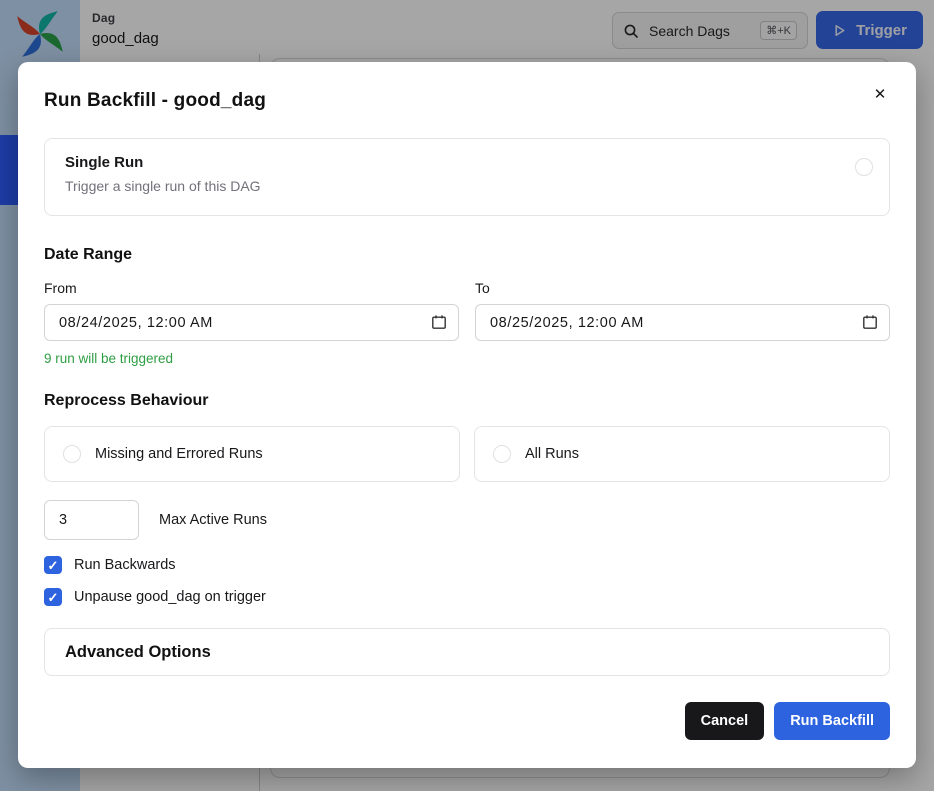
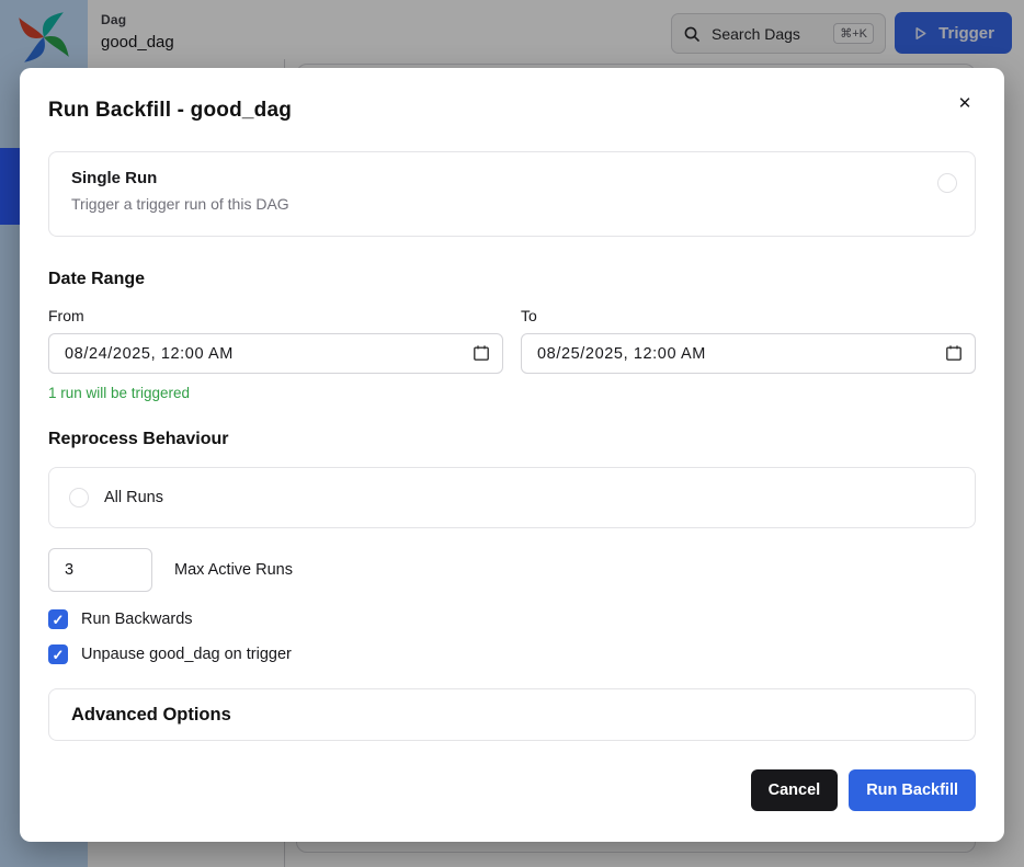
  Dag
  good_dag
  Search Dags
  ⌘+K
  Trigger
  Run Backfill - good_dag
  ✕
  Single Run
- Trigger a single run of this DAG
+ Trigger a trigger run of this DAG
  Date Range
  From
  08/24/2025, 12:00 AM
  To
  08/25/2025, 12:00 AM
- 9 run will be triggered
+ 1 run will be triggered
  Reprocess Behaviour
- Missing and Errored Runs
  All Runs
  3
  Max Active Runs
  ✓
  Run Backwards
  ✓
  Unpause good_dag on trigger
  Advanced Options
  Cancel
  Run Backfill
